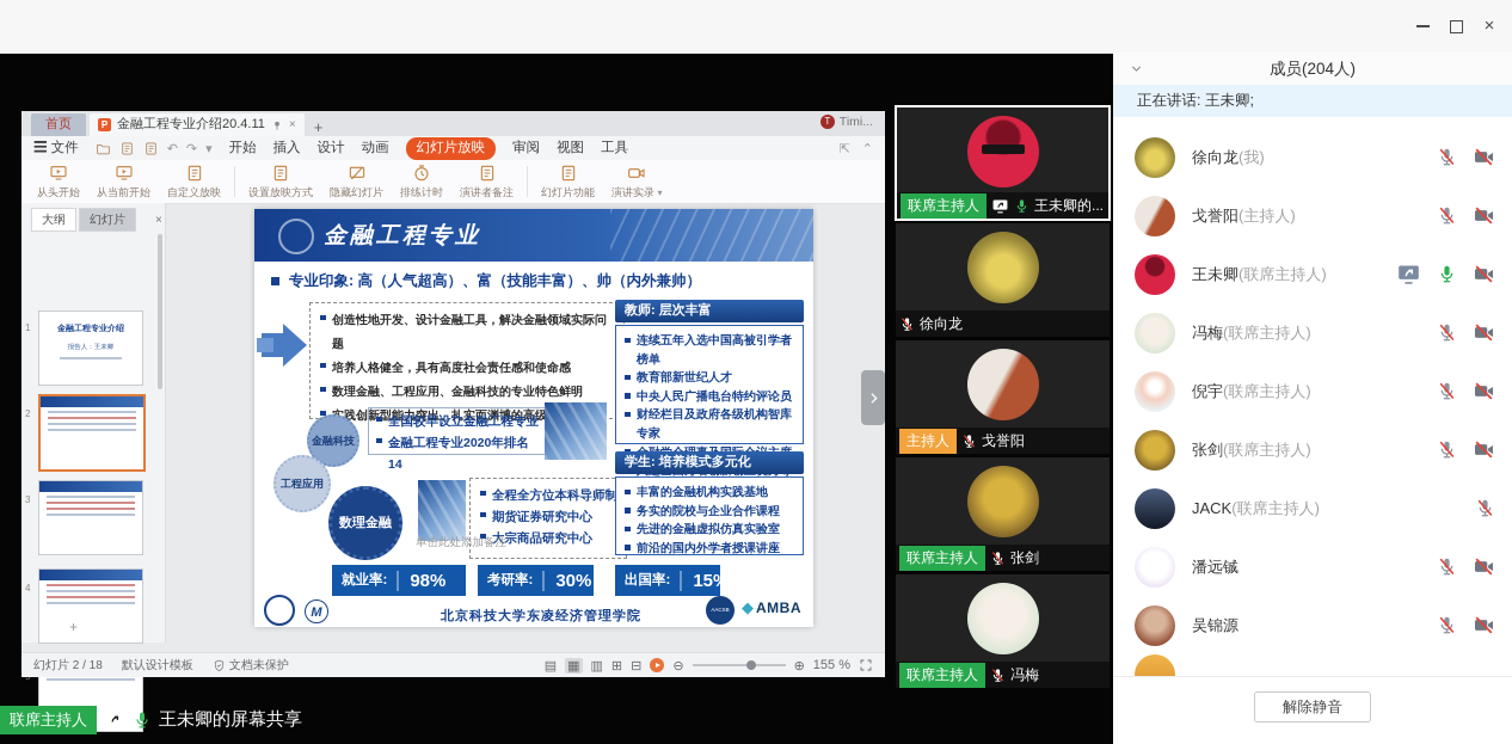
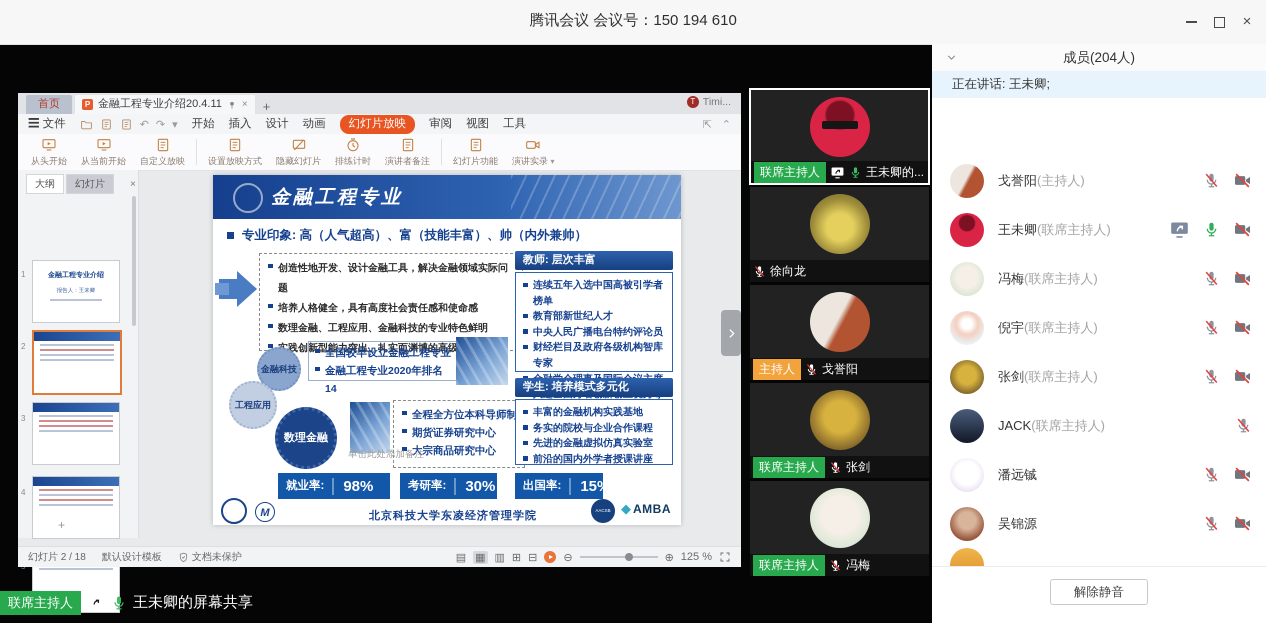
+ 腾讯会议 会议号：150 194 610
  ×
  首页
  P
  金融工程专业介绍20.4.11
  ×
  +
  T
  Timi...
  ☰ 文件
  ↶
  ↷
  ▾
  开始
  插入
  设计
  动画
  幻灯片放映
  审阅
  视图
  工具
  ⇱
  ⌃
  从头开始
  从当前开始
  自定义放映
  设置放映方式
  隐藏幻灯片
  排练计时
  演讲者备注
  幻灯片功能
  演讲实录 ▾
  大纲
  幻灯片
  ×
  1
  2
  3
  4
  +
  金融工程专业
  专业印象: 高（人气超高）、富（技能丰富）、帅（内外兼帅）
  创造性地开发、设计金融工具，解决金融领域实际问题
  培养人格健全，具有高度社会责任感和使命感
  数理金融、工程应用、金融科技的专业特色鲜明
  教师: 层次丰富
  连续五年入选中国高被引学者榜单
  教育部新世纪人才
  中央人民广播电台特约评论员
  财经栏目及政府各级机构智库专家
  全国较早设立金融工程专业
  金融工程专业2020年排名14
  金融科技
  工程应用
  数理金融
  全程全方位本科导师制
  期货证券研究中心
  大宗商品研究中心
  学生: 培养模式多元化
  丰富的金融机构实践基地
  务实的院校与企业合作课程
  先进的金融虚拟仿真实验室
  前沿的国内外学者授课讲座
  就业率:
  98%
  考研率:
  30%
  出国率:
  15%
  北京科技大学东凌经济管理学院
  M
  ◆
  AMBA
  单击此处添加备注
  幻灯片 2 / 18
  默认设计模板
  文档未保护
  ▤
  ▦
  ▥
  ⊞
  ⊟
  ⊖
  ⊕
- 155 %
+ 125 %
  联席主持人
  王未卿的...
  徐向龙
  主持人
  戈誉阳
  联席主持人
  张剑
  联席主持人
  冯梅
  成员(204人)
  正在讲话: 王未卿;
- 徐向龙(我)
  戈誉阳(主持人)
  王未卿(联席主持人)
  冯梅(联席主持人)
  倪宇(联席主持人)
  张剑(联席主持人)
  JACK(联席主持人)
  潘远铖
  吴锦源
  解除静音
  联席主持人
  王未卿的屏幕共享
